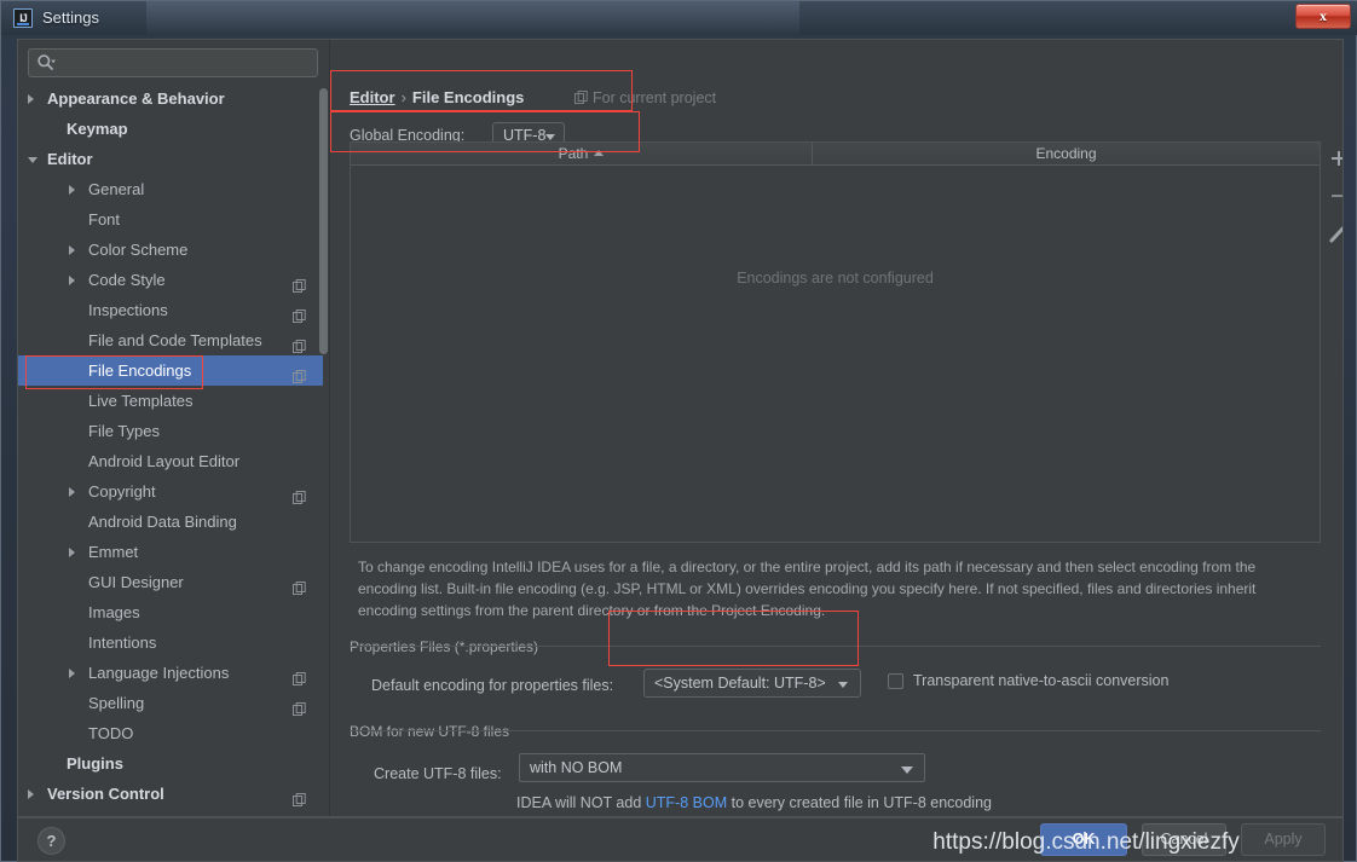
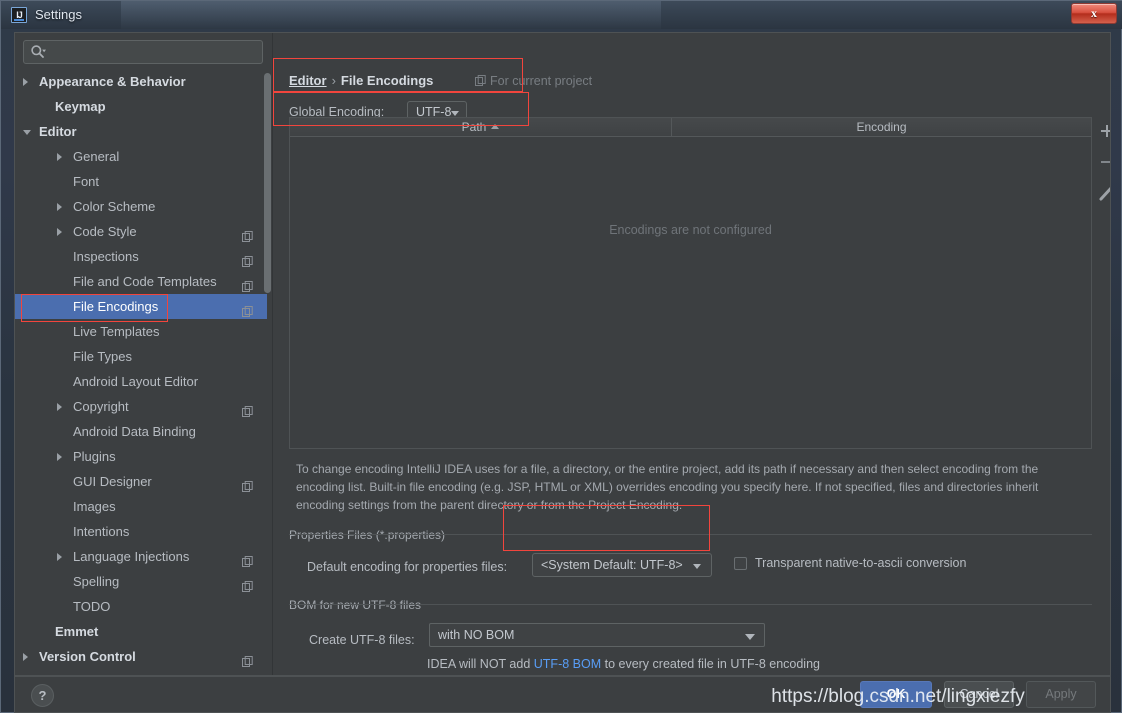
  IJ
  Settings
  x
  Appearance & Behavior
  Keymap
  Editor
  General
  Font
  Color Scheme
  Code Style
  Inspections
  File and Code Templates
  File Encodings
  Live Templates
  File Types
  Android Layout Editor
  Copyright
  Android Data Binding
- Emmet
+ Plugins
  GUI Designer
  Images
  Intentions
  Language Injections
  Spelling
  TODO
- Plugins
+ Emmet
  Version Control
  Editor › File Encodings
  For current project
  Global Encoding:
  UTF-8
  Path
  Encoding
  Encodings are not configured
  To change encoding IntelliJ IDEA uses for a file, a directory, or the entire project, add its path if necessary and then select encoding from the encoding list. Built-in file encoding (e.g. JSP, HTML or XML) overrides encoding you specify here. If not specified, files and directories inherit encoding settings from the parent directory or from the Project Encoding.
  Properties Files (*.properties)
  Default encoding for properties files:
  <System Default: UTF-8>
  Transparent native-to-ascii conversion
  BOM for new UTF-8 files
  Create UTF-8 files:
  with NO BOM
  IDEA will NOT add UTF-8 BOM to every created file in UTF-8 encoding
  ?
  OK
  Cancel
  Apply
  https://blog.csdn.net/lingxiezfy
